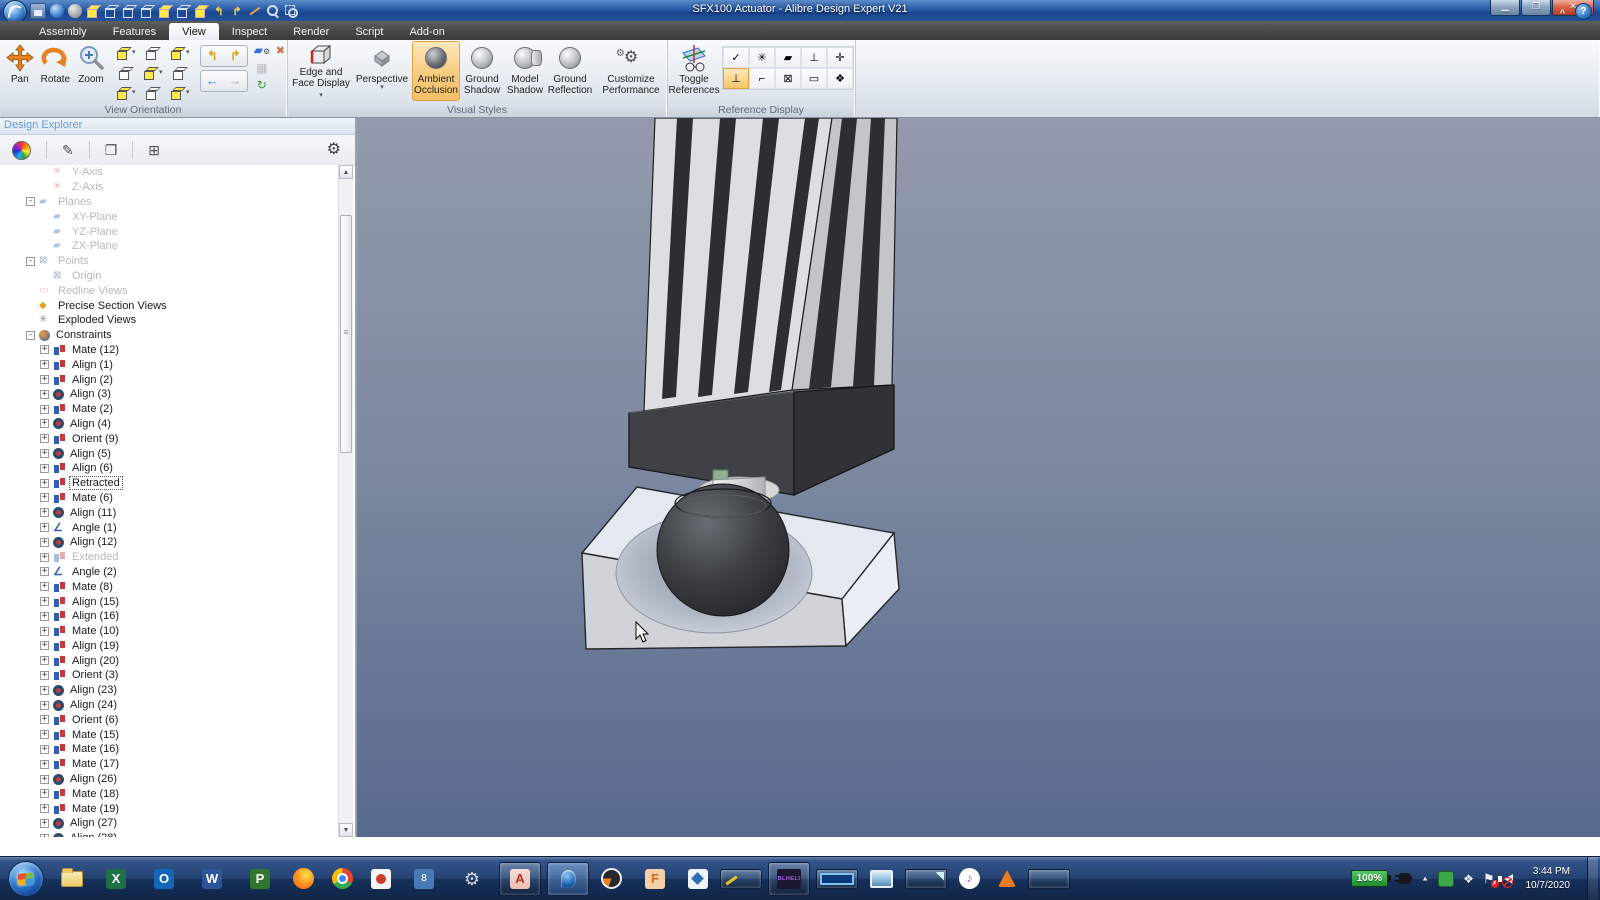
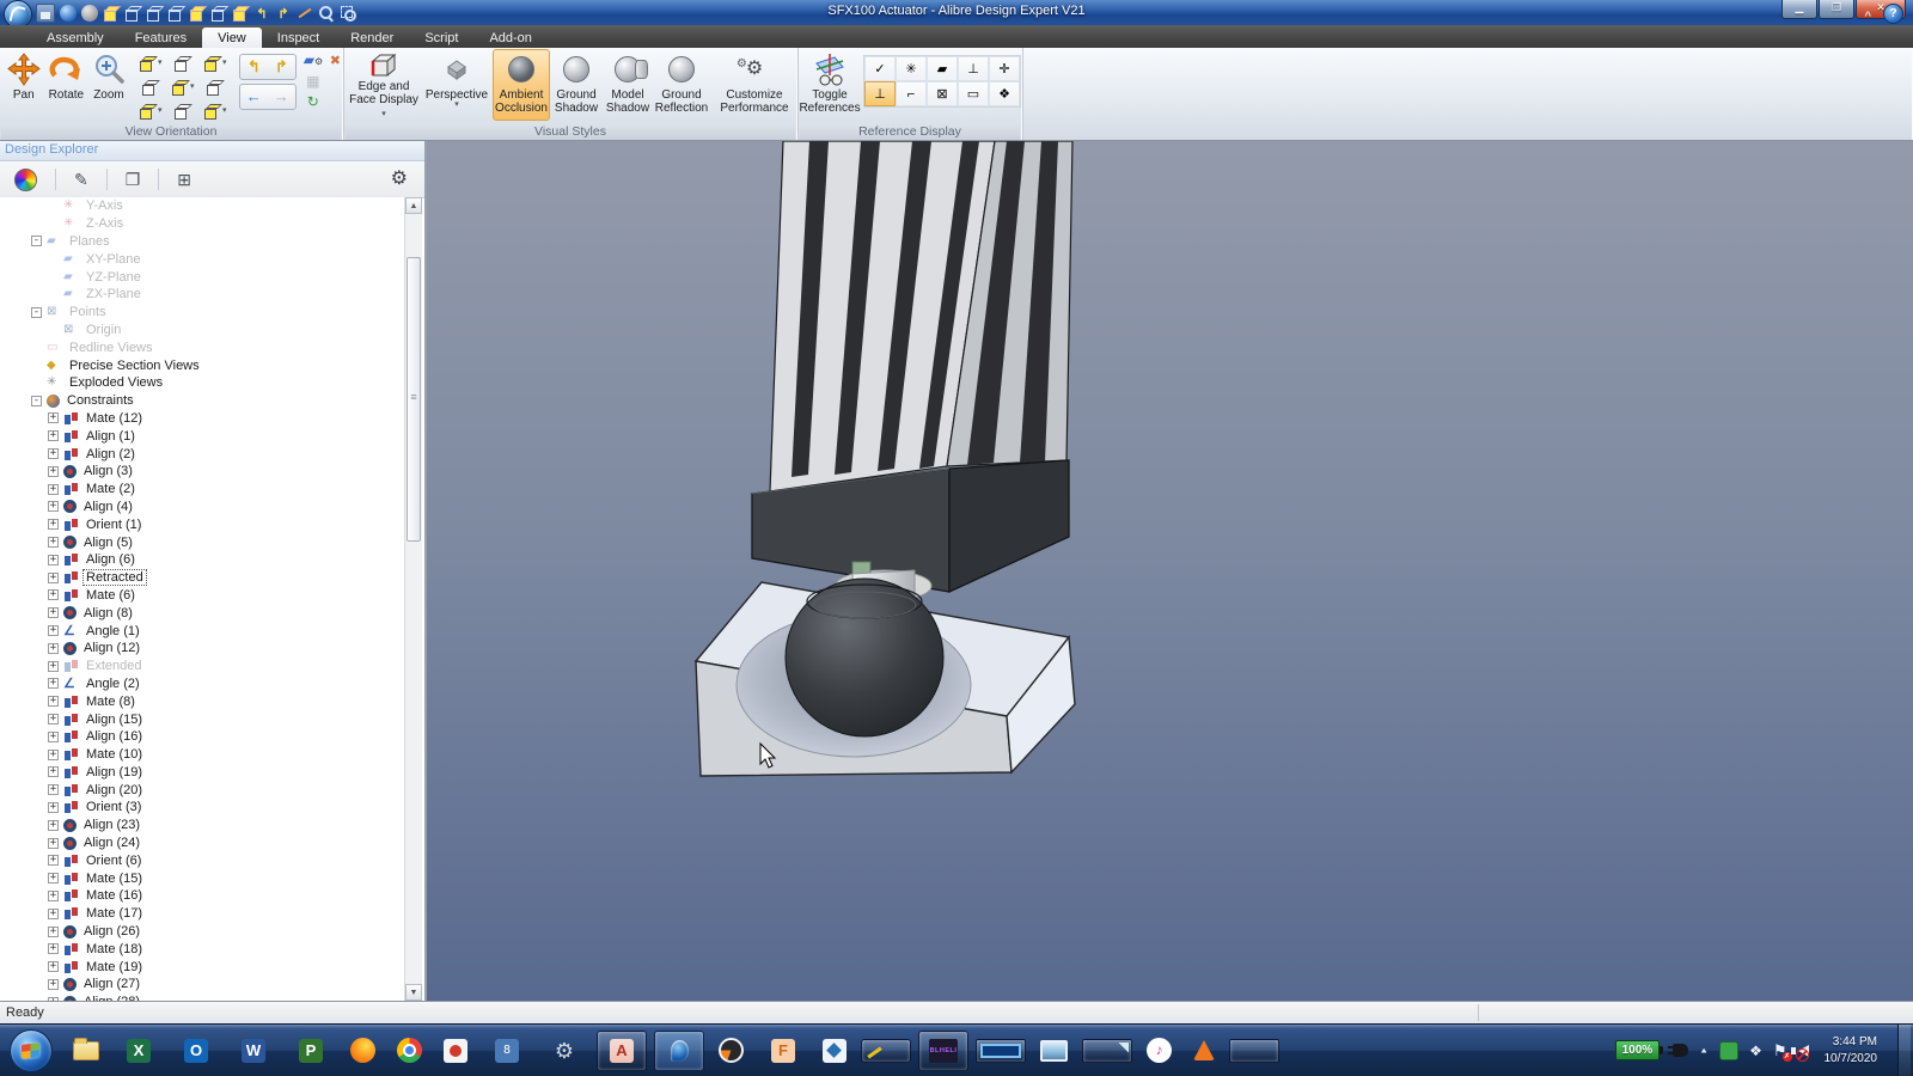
  ↰
  ↱
  SFX100 Actuator - Alibre Design Expert V21
  ▁
  ❐
  ✕
  Assembly
  Features
  View
  Inspect
  Render
  Script
  Add-on
  ?
  Pan
  Rotate
  Zoom
  ↰
  ↱
  ←
  →
  ▰⚙
  ▦
  ↻
  ✖
  View Orientation
  Edge and
  Face Display
  Perspective
  Ambient
  Occlusion
  Ground
  Shadow
  Model
  Shadow
  Ground
  Reflection
  ⚙
  Customize
  Performance
  Visual Styles
  Toggle
  References
  ✓
  ✳
  ▰
  ⊥
  ✛
  ⊥
  ⌐
  ⊠
  ▭
  ❖
  Reference Display
  Design Explorer
  ✎
  ❐
  ⊞
  ⚙
  Y-Axis
  Z-Axis
  -
  Planes
  XY-Plane
  YZ-Plane
  ZX-Plane
  -
  Points
  Origin
  Redline Views
  Precise Section Views
  Exploded Views
  -
  Constraints
  +
  Mate (12)
  +
  Align (1)
  +
  Align (2)
  +
  Align (3)
  +
  Mate (2)
  +
  Align (4)
  +
- Orient (9)
+ Orient (1)
  +
  Align (5)
  +
  Align (6)
  +
  Retracted
  +
  Mate (6)
  +
- Align (11)
+ Align (8)
  +
  Angle (1)
  +
  Align (12)
  +
  Extended
  +
  Angle (2)
  +
  Mate (8)
  +
  Align (15)
  +
  Align (16)
  +
  Mate (10)
  +
  Align (19)
  +
  Align (20)
  +
  Orient (3)
  +
  Align (23)
  +
  Align (24)
  +
  Orient (6)
  +
  Mate (15)
  +
  Mate (16)
  +
  Mate (17)
  +
  Align (26)
  +
  Mate (18)
  +
  Mate (19)
  +
  Align (27)
+ Ready
  X
  O
  W
  P
  8
  ⚙
  A
  F
  ♪
  100%
  ❖
  ⚑
  3:44 PM
  10/7/2020
